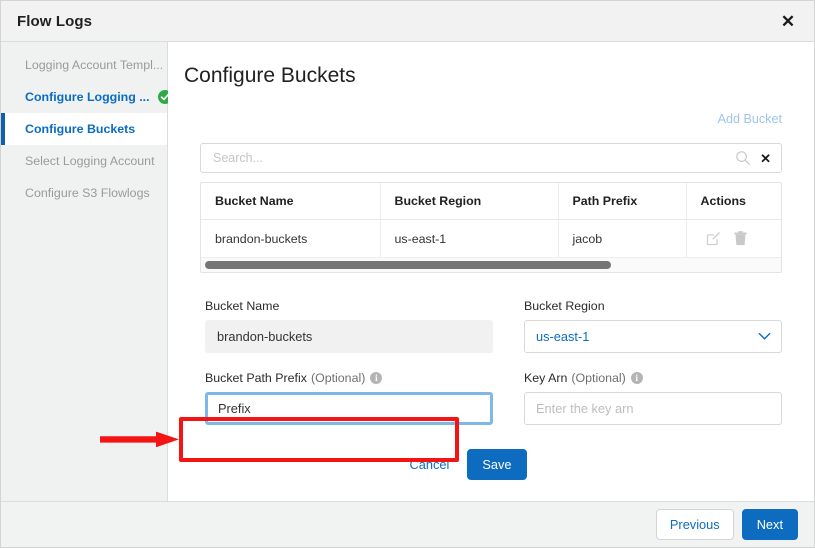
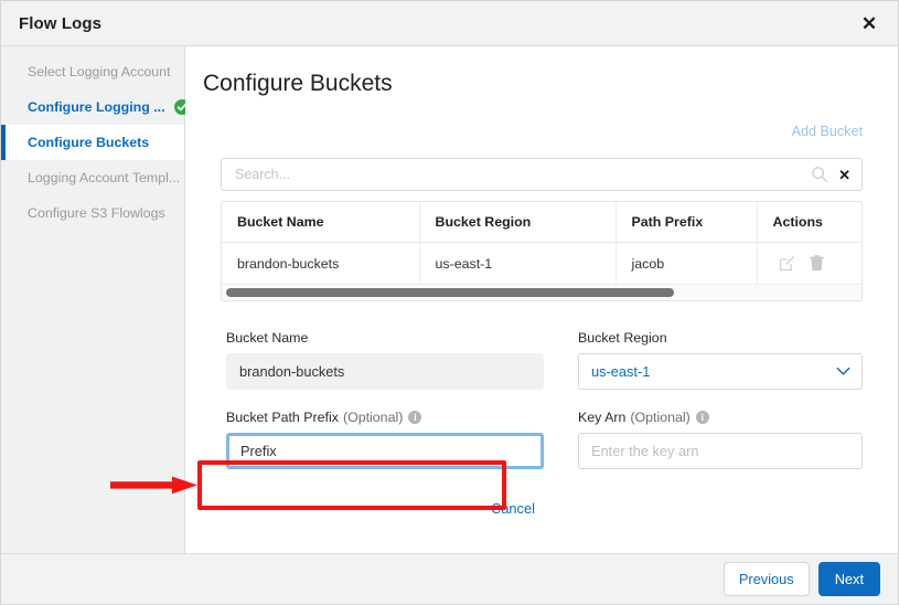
  Flow Logs
  ✕
- Logging Account Templ...
+ Select Logging Account
  Configure Logging ...
  Configure Buckets
- Select Logging Account
+ Logging Account Templ...
  Configure S3 Flowlogs
  Configure Buckets
  Add Bucket
  Search...
  ✕
  Bucket Name	Bucket Region	Path Prefix	Actions
  brandon-buckets	us-east-1	jacob
  Bucket Name
  brandon-buckets
  Bucket Region
  us-east-1
  Bucket Path Prefix
  (Optional)
  i
  Prefix
  Key Arn
  (Optional)
  i
  Enter the key arn
  Cancel
- Save
  Previous
  Next
